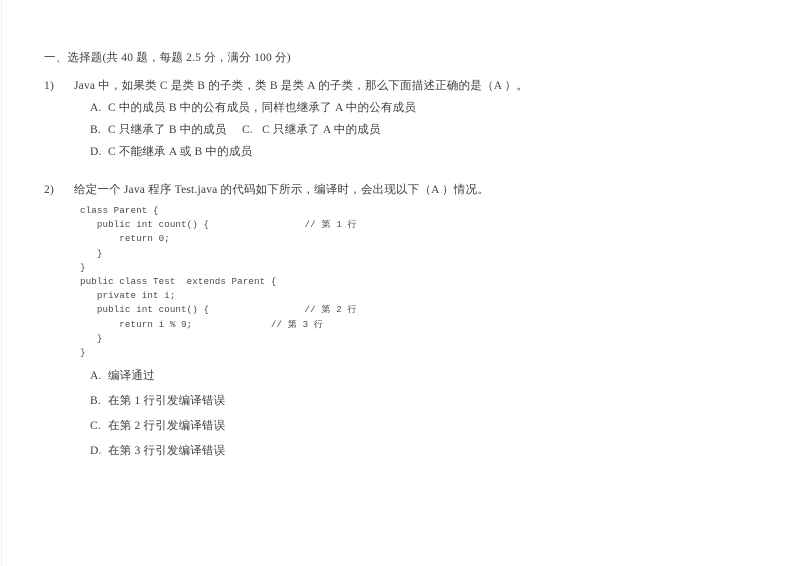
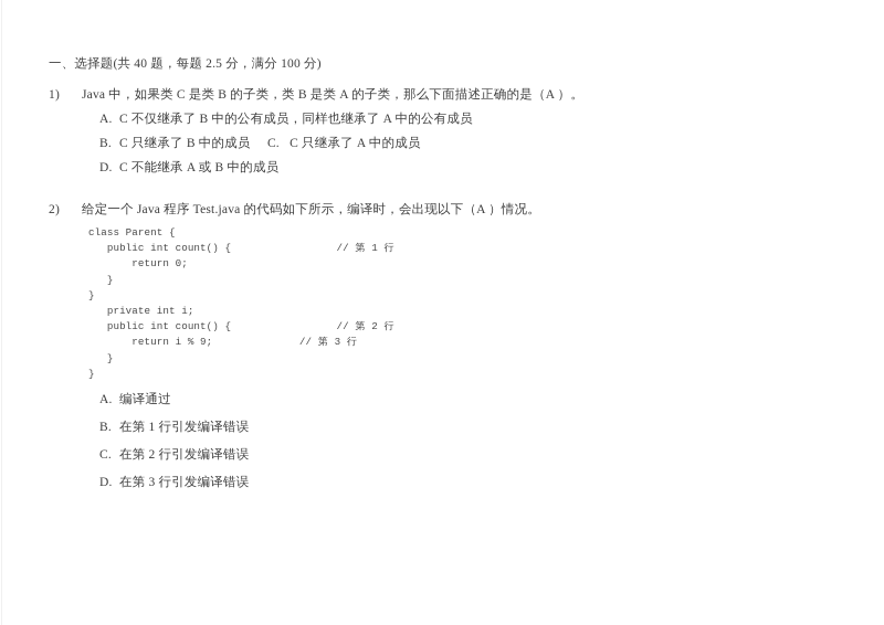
  一、选择题(共 40 题，每题 2.5 分，满分 100 分)
  1)
  Java 中，如果类 C 是类 B 的子类，类 B 是类 A 的子类，那么下面描述正确的是（A ）。
  A.
- C 中的成员 B 中的公有成员，同样也继承了 A 中的公有成员
+ C 不仅继承了 B 中的公有成员，同样也继承了 A 中的公有成员
  B.
  C 只继承了 B 中的成员 C. C 只继承了 A 中的成员
  D.
  C 不能继承 A 或 B 中的成员
  2)
  给定一个 Java 程序 Test.java 的代码如下所示，编译时，会出现以下（A ）情况。
  class Parent {
  public int count() { // 第 1 行
  return 0;
  }
  }
- public class Test extends Parent {
  private int i;
  public int count() { // 第 2 行
  return i % 9; // 第 3 行
  }
  }
  A.
  编译通过
  B.
  在第 1 行引发编译错误
  C.
  在第 2 行引发编译错误
  D.
  在第 3 行引发编译错误
